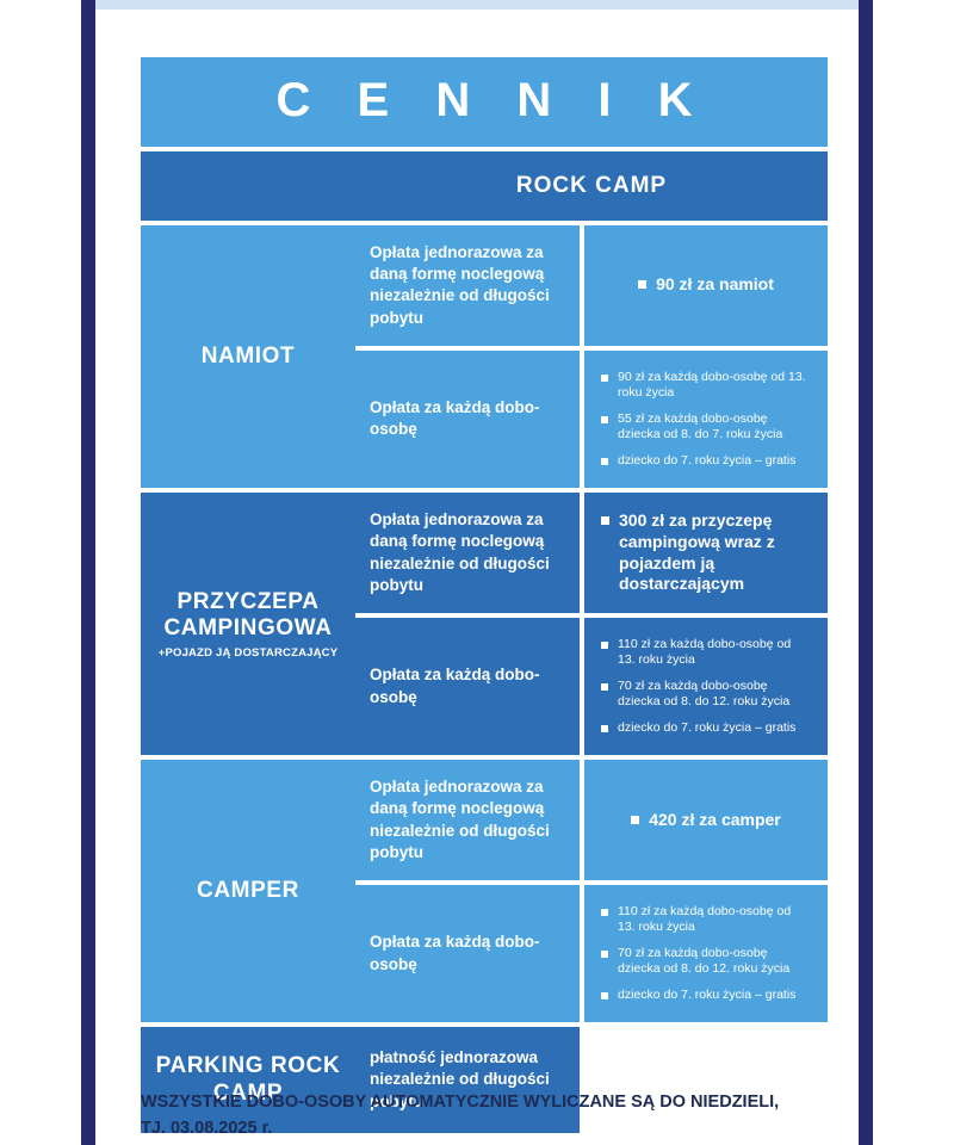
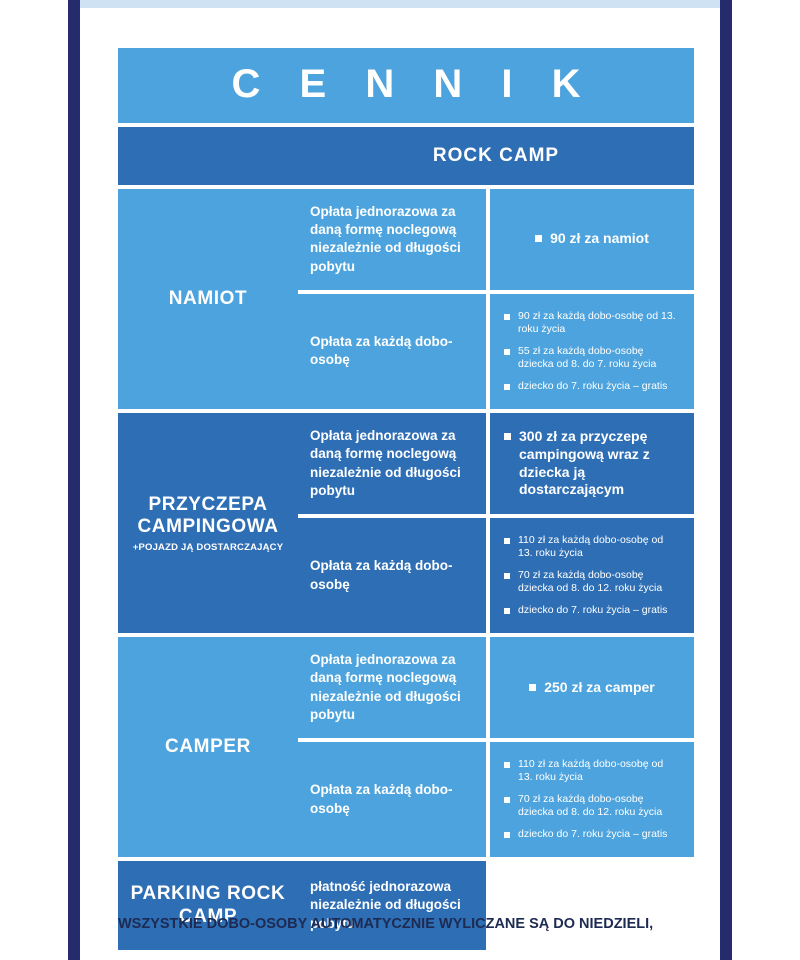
  C E N N I K
  ROCK CAMP
  NAMIOT
  Opłata jednorazowa za daną formę noclegową niezależnie od długości pobytu
  90 zł za namiot
  Opłata za każdą dobo-osobę
  90 zł za każdą dobo-osobę od 13. roku życia
  55 zł za każdą dobo-osobę dziecka od 8. do 7. roku życia
  dziecko do 7. roku życia – gratis
  PRZYCZEPA CAMPINGOWA
  +POJAZD JĄ DOSTARCZAJĄCY
  Opłata jednorazowa za daną formę noclegową niezależnie od długości pobytu
- 300 zł za przyczepę campingową wraz z pojazdem ją dostarczającym
+ 300 zł za przyczepę campingową wraz z dziecka ją dostarczającym
  Opłata za każdą dobo-osobę
  110 zł za każdą dobo-osobę od 13. roku życia
  70 zł za każdą dobo-osobę dziecka od 8. do 12. roku życia
  dziecko do 7. roku życia – gratis
  CAMPER
  Opłata jednorazowa za daną formę noclegową niezależnie od długości pobytu
- 420 zł za camper
+ 250 zł za camper
  Opłata za każdą dobo-osobę
  110 zł za każdą dobo-osobę od 13. roku życia
  70 zł za każdą dobo-osobę dziecka od 8. do 12. roku życia
  dziecko do 7. roku życia – gratis
  PARKING ROCK CAMP
  płatność jednorazowa niezależnie od długości pobytu
  WSZYSTKIE DOBO-OSOBY AUTOMATYCZNIE WYLICZANE SĄ DO NIEDZIELI,
- TJ. 03.08.2025 r.
